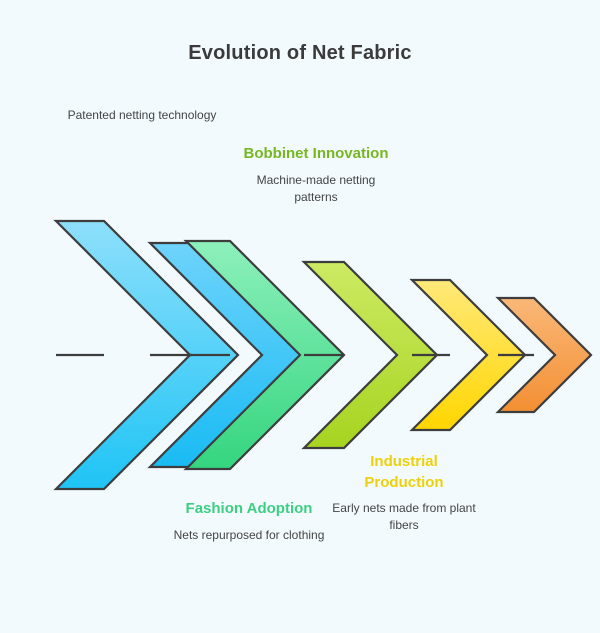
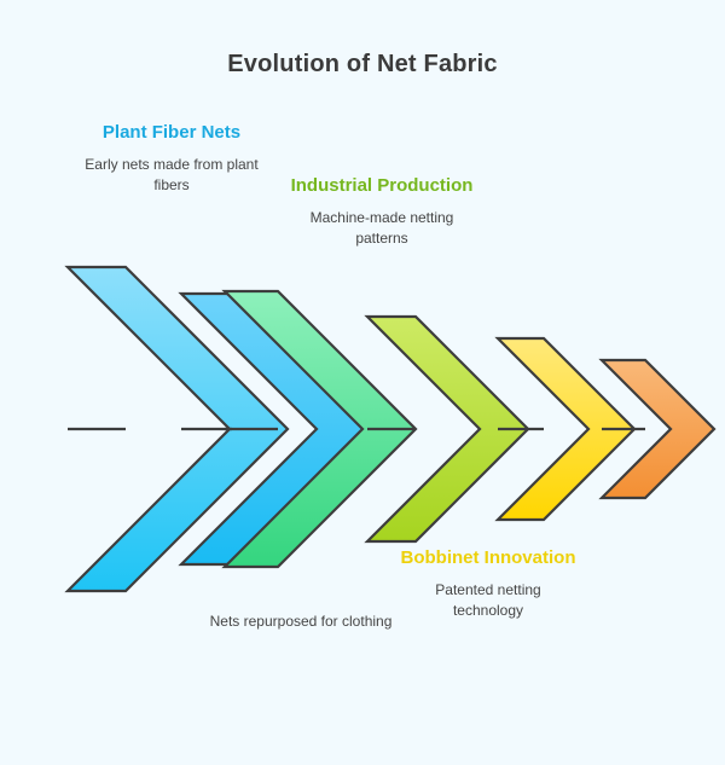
  Evolution of Net Fabric
+ Plant Fiber Nets
- Patented netting technology
+ Early nets made from plant fibers
- Bobbinet Innovation
+ Industrial Production
  Machine-made netting patterns
- Industrial Production
+ Bobbinet Innovation
- Early nets made from plant fibers
+ Patented netting technology
- Fashion Adoption
  Nets repurposed for clothing
